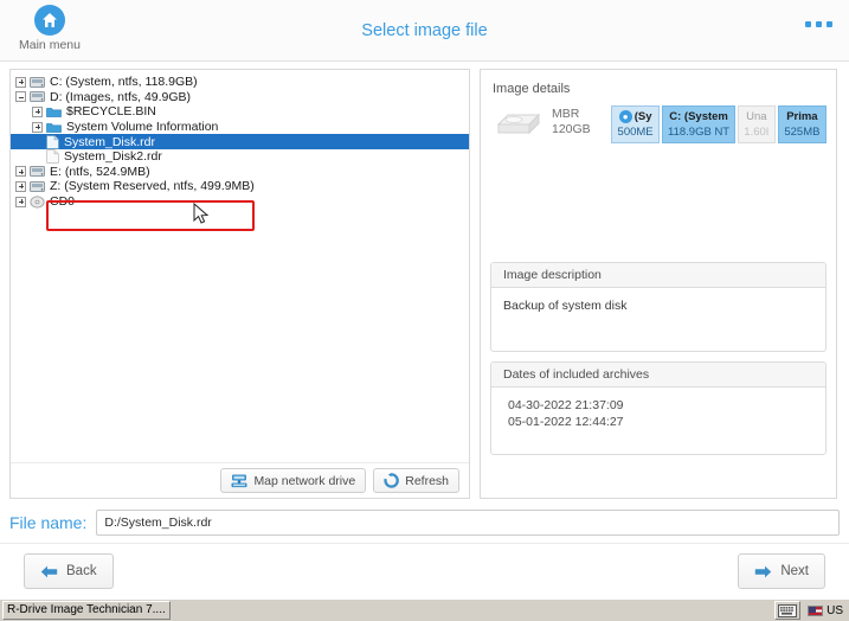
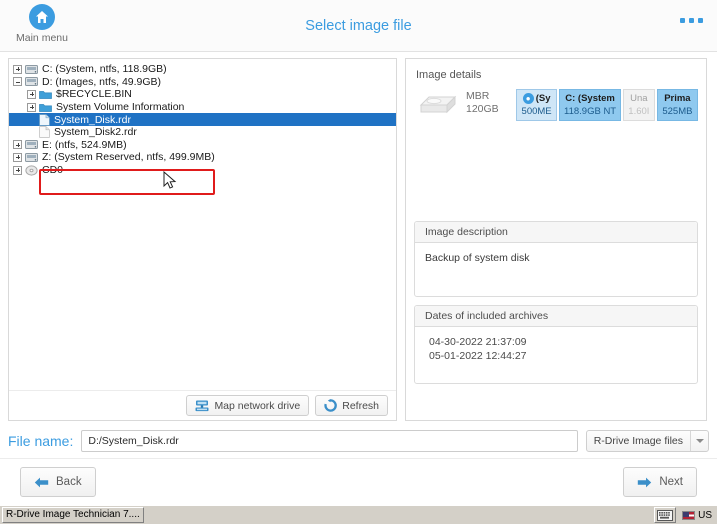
  Main menu
  Select image file
  C: (System, ntfs, 118.9GB)
  D: (Images, ntfs, 49.9GB)
  $RECYCLE.BIN
  System Volume Information
  System_Disk.rdr
  System_Disk2.rdr
  E: (ntfs, 524.9MB)
  Z: (System Reserved, ntfs, 499.9MB)
  CD0
  Map network drive
  Refresh
  Image details
  MBR
  120GB
  ●
  (Sy
  500ME
  C: (System
  118.9GB NT
  Una
  1.60I
  Prima
  525MB
  Image description
  Backup of system disk
  Dates of included archives
  04-30-2022 21:37:09
  05-01-2022 12:44:27
  File name:
  D:/System_Disk.rdr
+ R-Drive Image files
  Back
  Next
  R-Drive Image Technician 7....
  US
